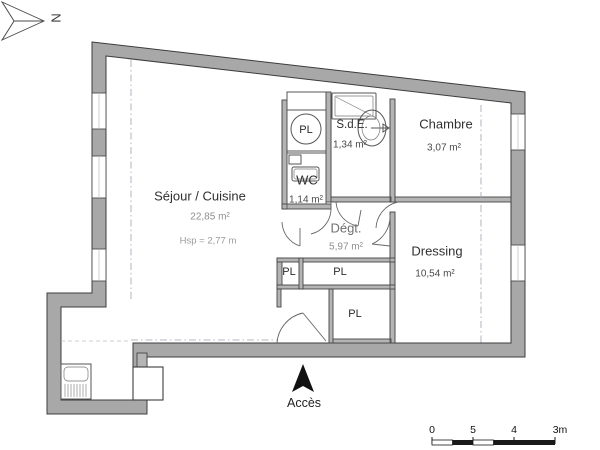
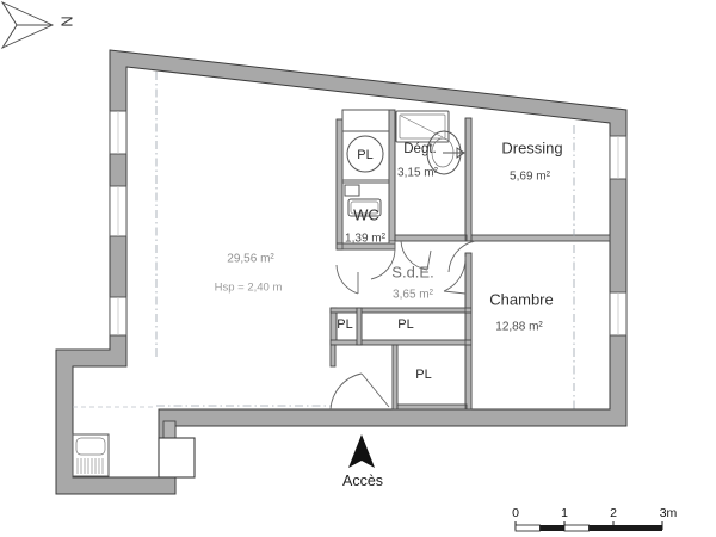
- Séjour / Cuisine
- 22,85 m²
+ 29,56 m²
- Hsp = 2,77 m
+ Hsp = 2,40 m
- S.d.E.
+ Dégt.
- 1,34 m²
+ 3,15 m²
- Chambre
+ Dressing
- 3,07 m²
+ 5,69 m²
  WC
- 1,14 m²
+ 1,39 m²
- Dégt.
+ S.d.E.
- 5,97 m²
+ 3,65 m²
- Dressing
+ Chambre
- 10,54 m²
+ 12,88 m²
  PL
  PL
  PL
  PL
  Accès
  0
- 5
+ 1
- 4
+ 2
  3m
